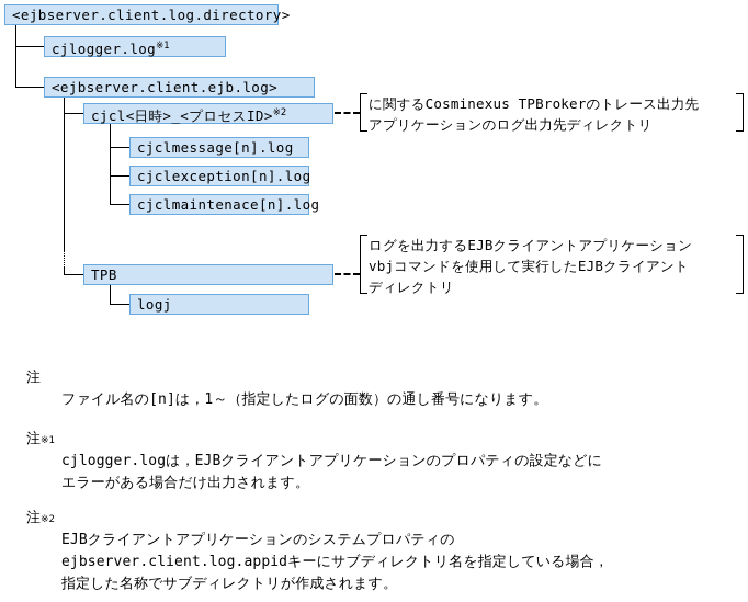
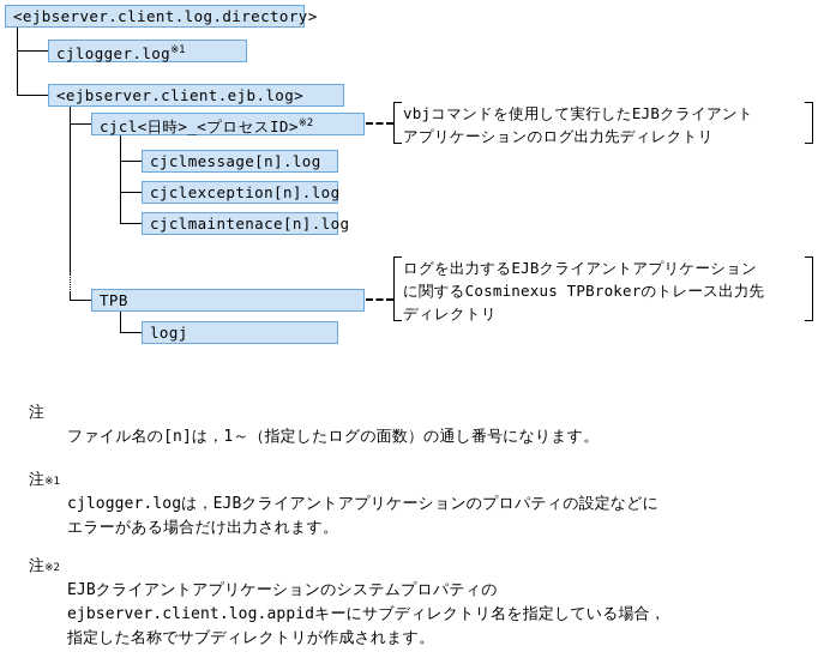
  <ejbserver.client.log.directory>
  cjlogger.log※1
  <ejbserver.client.ejb.log>
  cjcl<日時>_<プロセスID>※2
  cjclmessage[n].log
  cjclexception[n].log
  cjclmaintenace[n].log
  TPB
  logj
- に関するCosminexus TPBrokerのトレース出力先
+ vbjコマンドを使用して実行したEJBクライアント
  アプリケーションのログ出力先ディレクトリ
  ログを出力するEJBクライアントアプリケーション
- vbjコマンドを使用して実行したEJBクライアント
+ に関するCosminexus TPBrokerのトレース出力先
  ディレクトリ
  注
  ファイル名の[n]は，1～（指定したログの面数）の通し番号になります。
  注※1
  cjlogger.logは，EJBクライアントアプリケーションのプロパティの設定などに
  エラーがある場合だけ出力されます。
  注※2
  EJBクライアントアプリケーションのシステムプロパティの
  ejbserver.client.log.appidキーにサブディレクトリ名を指定している場合，
  指定した名称でサブディレクトリが作成されます。
